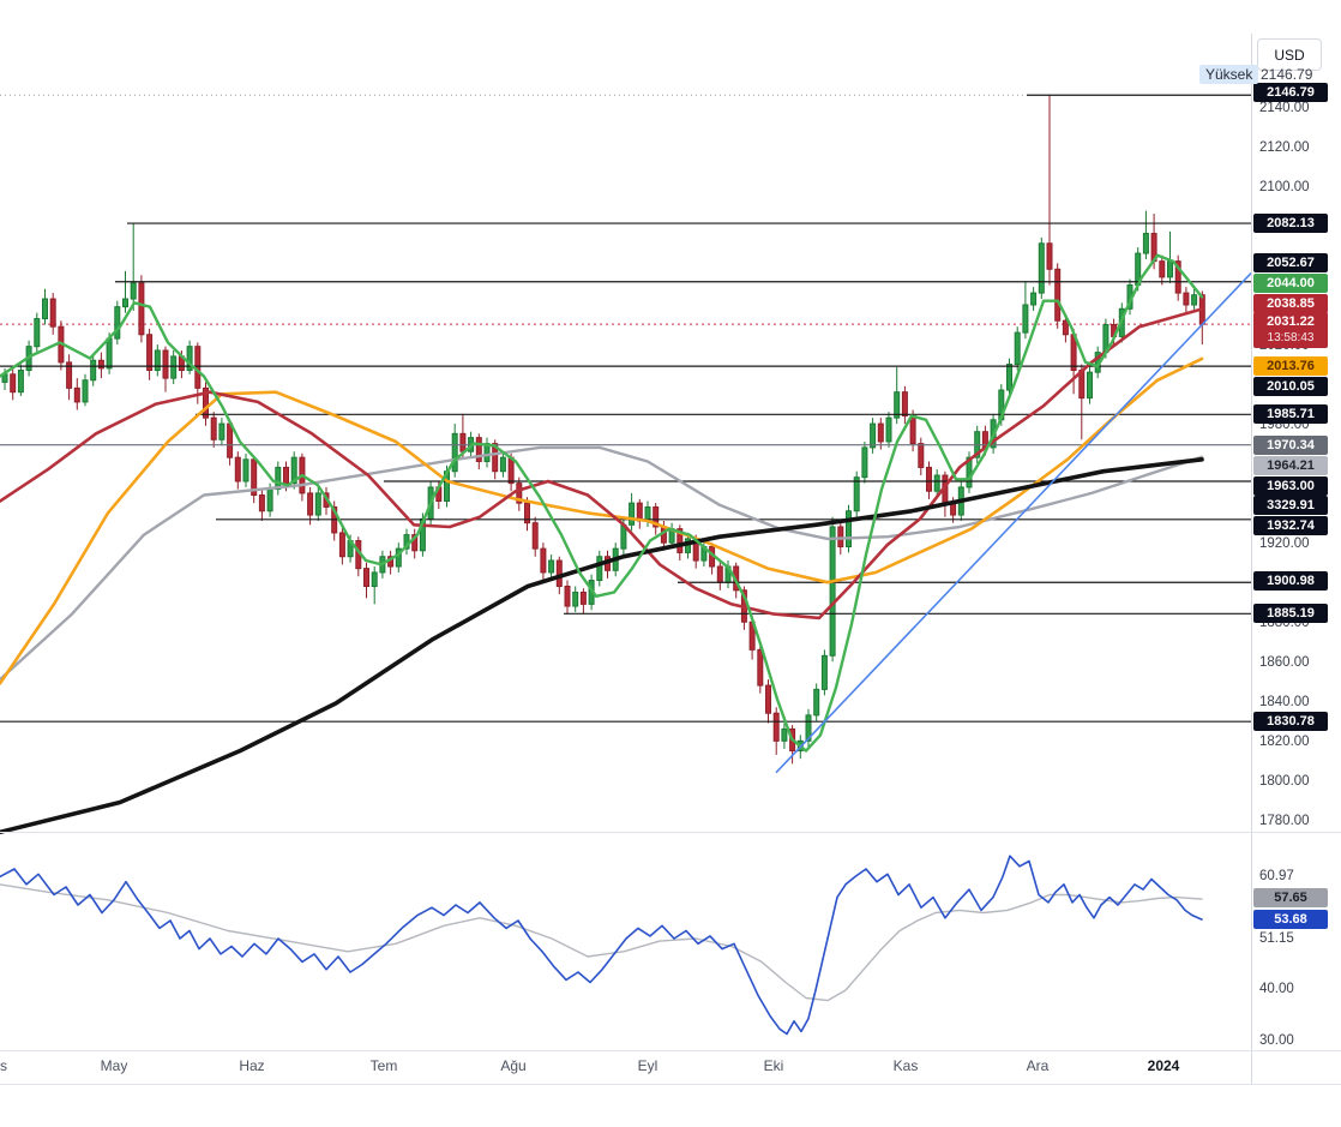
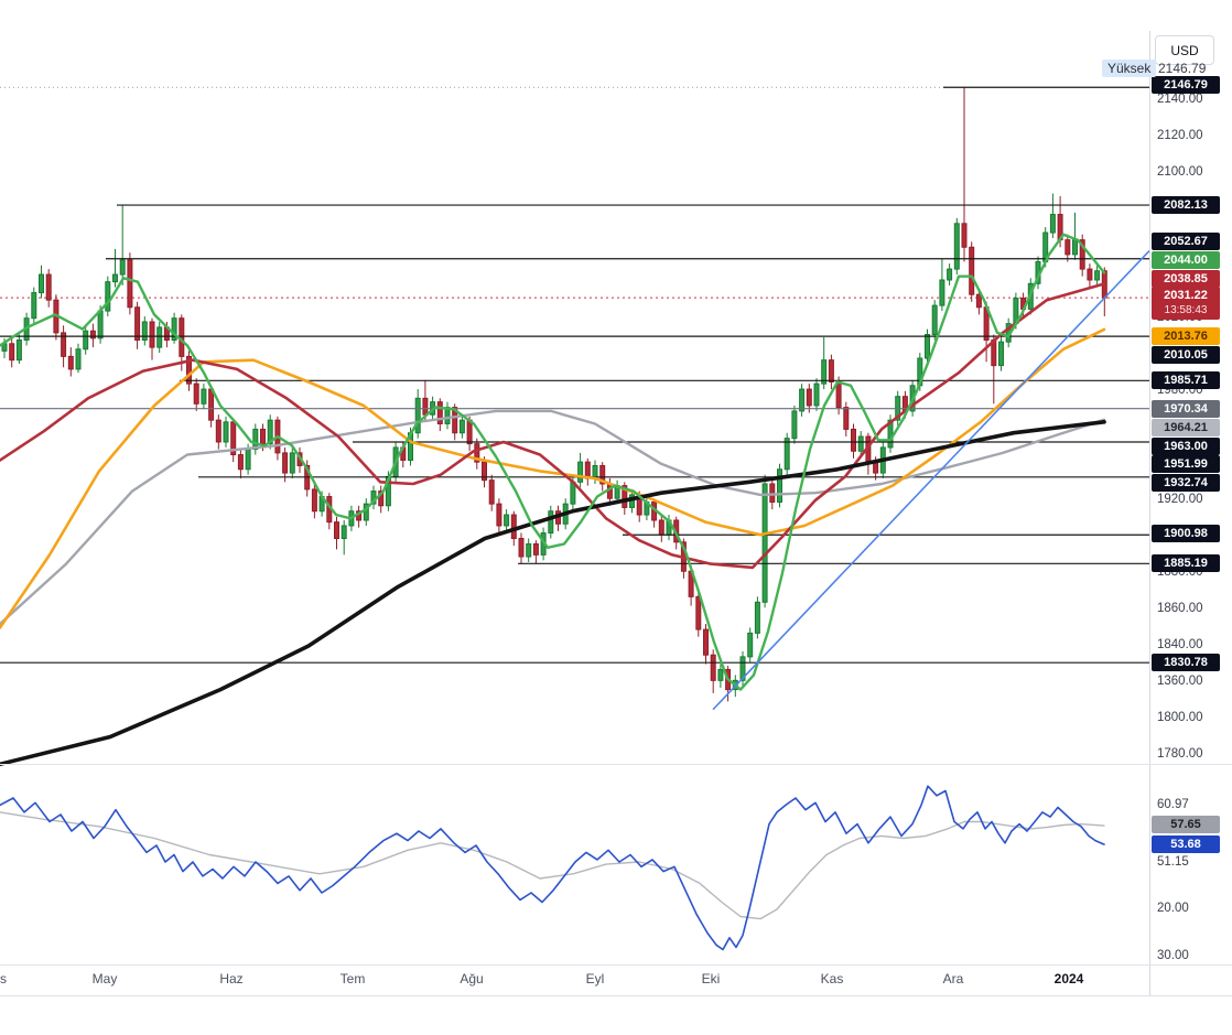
  2140.00
  2120.00
  2100.00
  1980.00
  1920.00
  1860.00
  1840.00
- 1820.00
+ 1360.00
  1800.00
  1780.00
  2146.79
  2082.13
  2052.67
  2044.00
  2038.85
  2031.22
  13:58:43
  2013.76
  2010.05
  1985.71
  1970.34
  1964.21
  1963.00
- 3329.91
+ 1951.99
  1932.74
  1900.98
  1885.19
  1830.78
  60.97
  57.65
  53.68
  51.15
- 40.00
+ 20.00
  30.00
  s
  May
  Haz
  Tem
  Ağu
  Eyl
  Eki
  Kas
  Ara
  2024
  USD
  Yüksek
  2146.79
